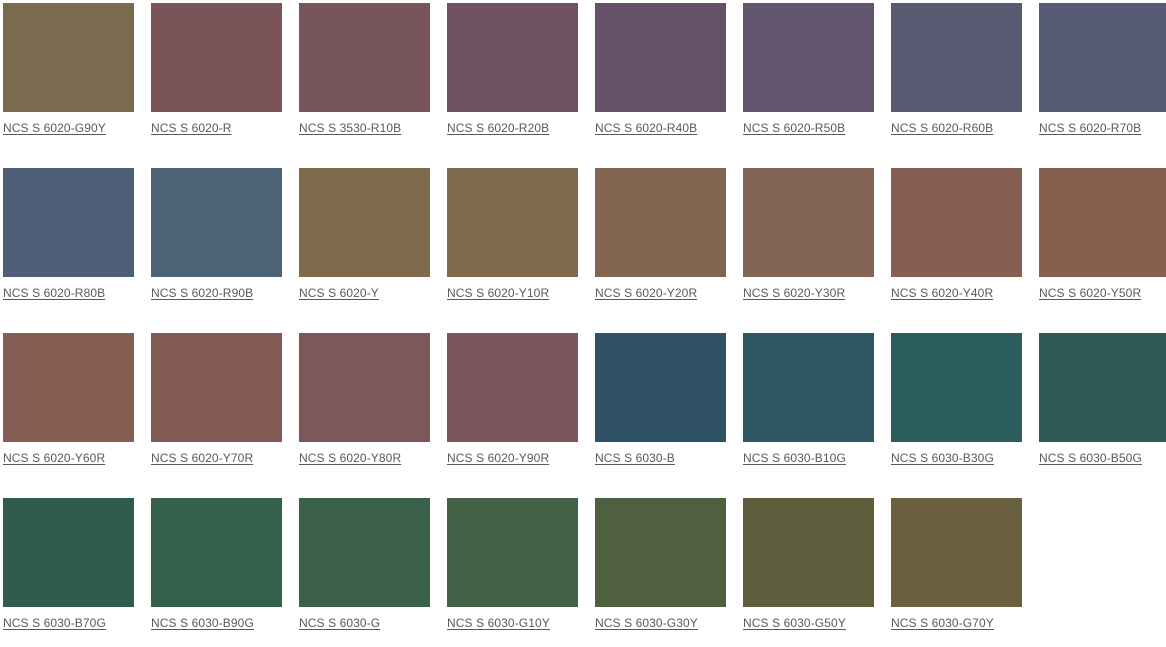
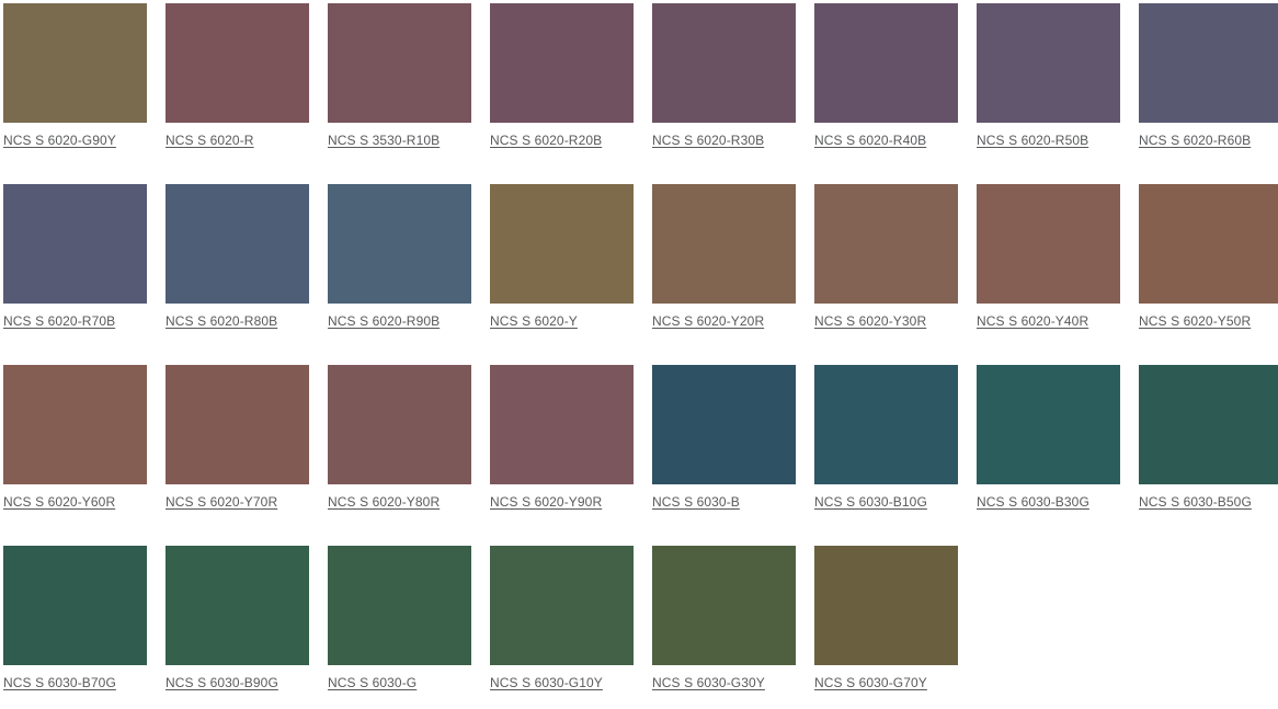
  NCS S 6020-G90Y
  NCS S 6020-R
  NCS S 3530-R10B
  NCS S 6020-R20B
+ NCS S 6020-R30B
  NCS S 6020-R40B
  NCS S 6020-R50B
  NCS S 6020-R60B
  NCS S 6020-R70B
  NCS S 6020-R80B
  NCS S 6020-R90B
  NCS S 6020-Y
- NCS S 6020-Y10R
  NCS S 6020-Y20R
  NCS S 6020-Y30R
  NCS S 6020-Y40R
  NCS S 6020-Y50R
  NCS S 6020-Y60R
  NCS S 6020-Y70R
  NCS S 6020-Y80R
  NCS S 6020-Y90R
  NCS S 6030-B
  NCS S 6030-B10G
  NCS S 6030-B30G
  NCS S 6030-B50G
  NCS S 6030-B70G
  NCS S 6030-B90G
  NCS S 6030-G
  NCS S 6030-G10Y
  NCS S 6030-G30Y
- NCS S 6030-G50Y
  NCS S 6030-G70Y
